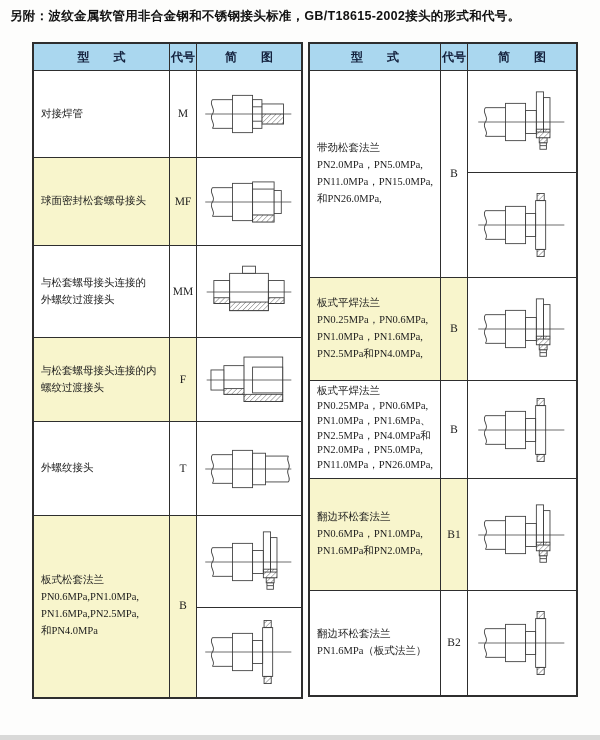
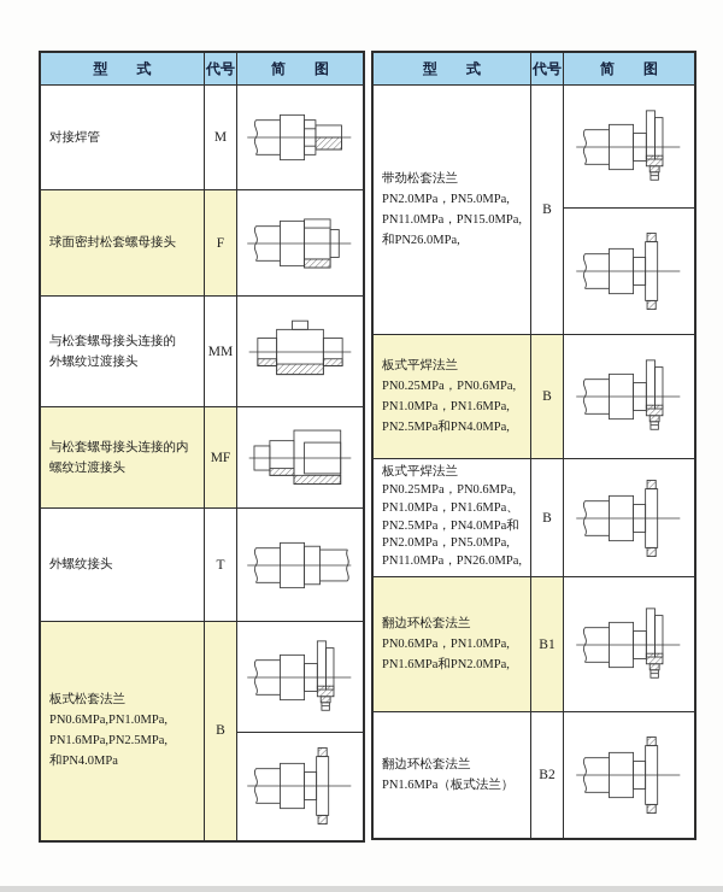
- 另附：波纹金属软管用非合金钢和不锈钢接头标准，GB/T18615-2002接头的形式和代号。
  型 式	代号	简 图
  对接焊管	M
- 球面密封松套螺母接头	MF
+ 球面密封松套螺母接头	F
  与松套螺母接头连接的 外螺纹过渡接头	MM
- 与松套螺母接头连接的内 螺纹过渡接头	F
+ 与松套螺母接头连接的内 螺纹过渡接头	MF
  外螺纹接头	T
  板式松套法兰 PN0.6MPa,PN1.0MPa, PN1.6MPa,PN2.5MPa, 和PN4.0MPa	B
  型 式	代号	简 图
  带劲松套法兰 PN2.0MPa，PN5.0MPa, PN11.0MPa，PN15.0MPa, 和PN26.0MPa,	B
  板式平焊法兰 PN0.25MPa，PN0.6MPa, PN1.0MPa，PN1.6MPa, PN2.5MPa和PN4.0MPa,	B
  板式平焊法兰 PN0.25MPa，PN0.6MPa, PN1.0MPa，PN1.6MPa、 PN2.5MPa，PN4.0MPa和 PN2.0MPa，PN5.0MPa, PN11.0MPa，PN26.0MPa,	B
  翻边环松套法兰 PN0.6MPa，PN1.0MPa, PN1.6MPa和PN2.0MPa,	B1
  翻边环松套法兰 PN1.6MPa（板式法兰）	B2
